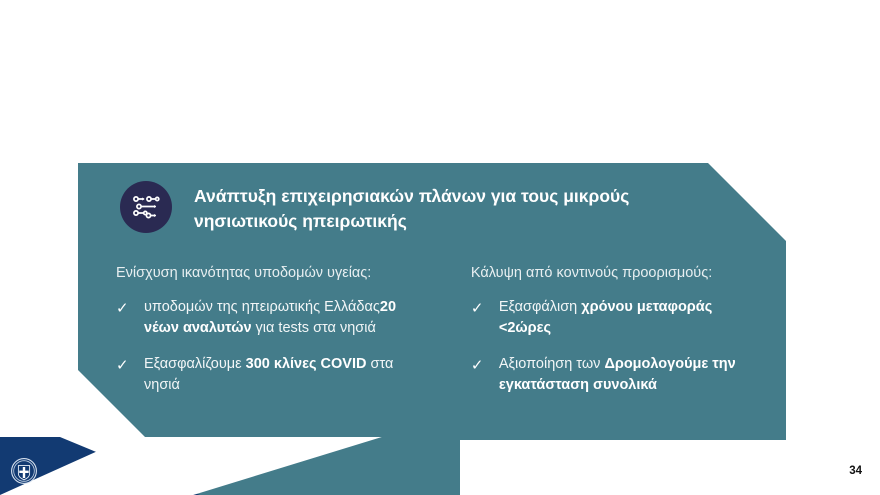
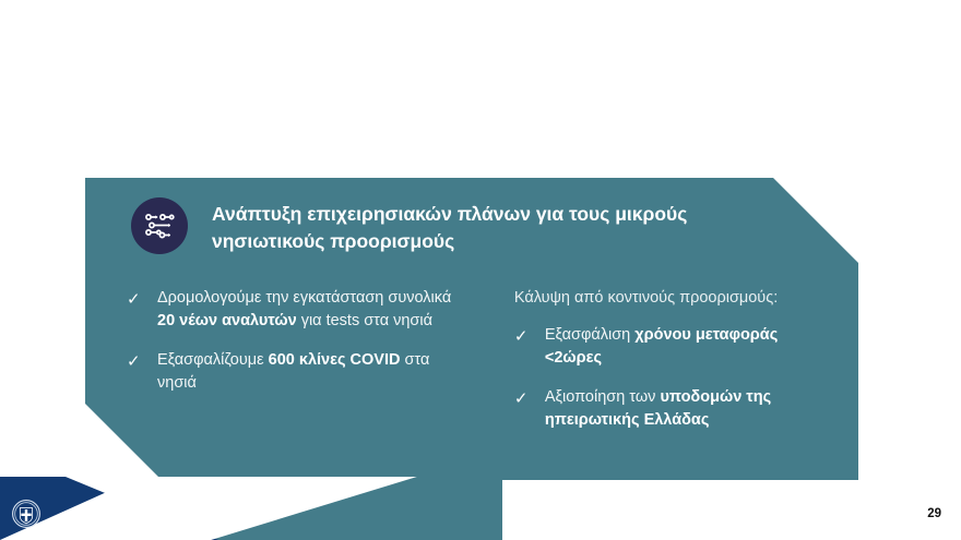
- Ανάπτυξη επιχειρησιακών πλάνων για τους μικρούς νησιωτικούς ηπειρωτικής
+ Ανάπτυξη επιχειρησιακών πλάνων για τους μικρούς νησιωτικούς προορισμούς
- Ενίσχυση ικανότητας υποδομών υγείας:
  ✓
- υποδομών της ηπειρωτικής Ελλάδας20 νέων αναλυτών για tests στα νησιά
+ Δρομολογούμε την εγκατάσταση συνολικά 20 νέων αναλυτών για tests στα νησιά
  ✓
- Εξασφαλίζουμε 300 κλίνες COVID στα νησιά
+ Εξασφαλίζουμε 600 κλίνες COVID στα νησιά
  Κάλυψη από κοντινούς προορισμούς:
  ✓
  Εξασφάλιση χρόνου μεταφοράς <2ώρες
  ✓
- Αξιοποίηση των Δρομολογούμε την εγκατάσταση συνολικά
+ Αξιοποίηση των υποδομών της ηπειρωτικής Ελλάδας
- 34
+ 29
